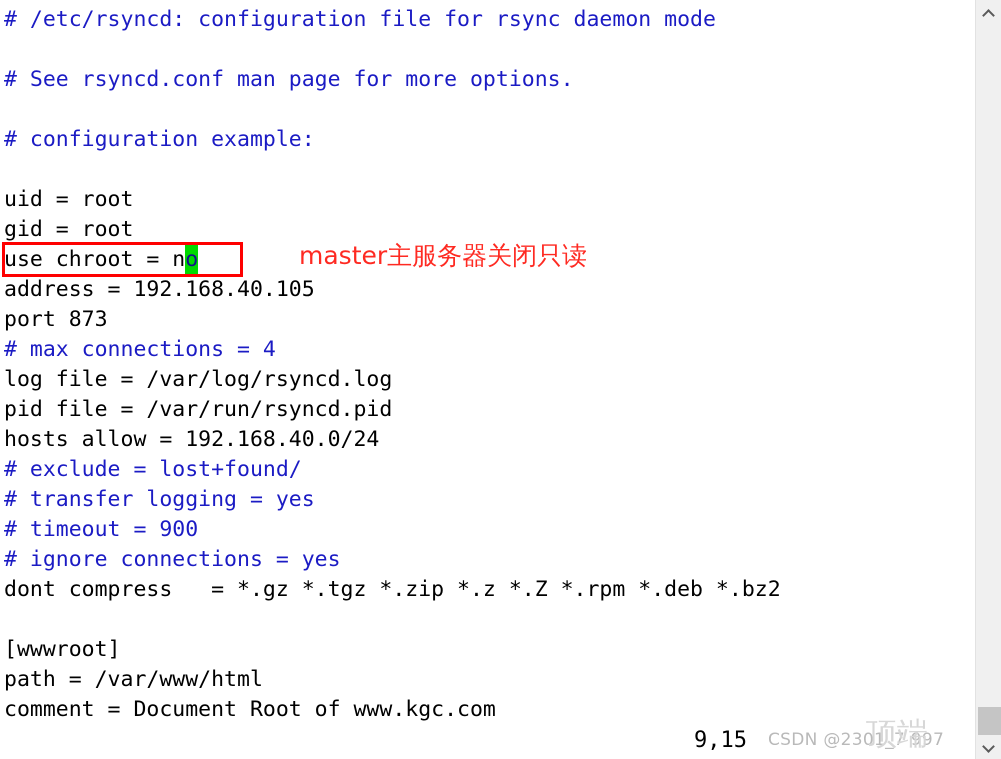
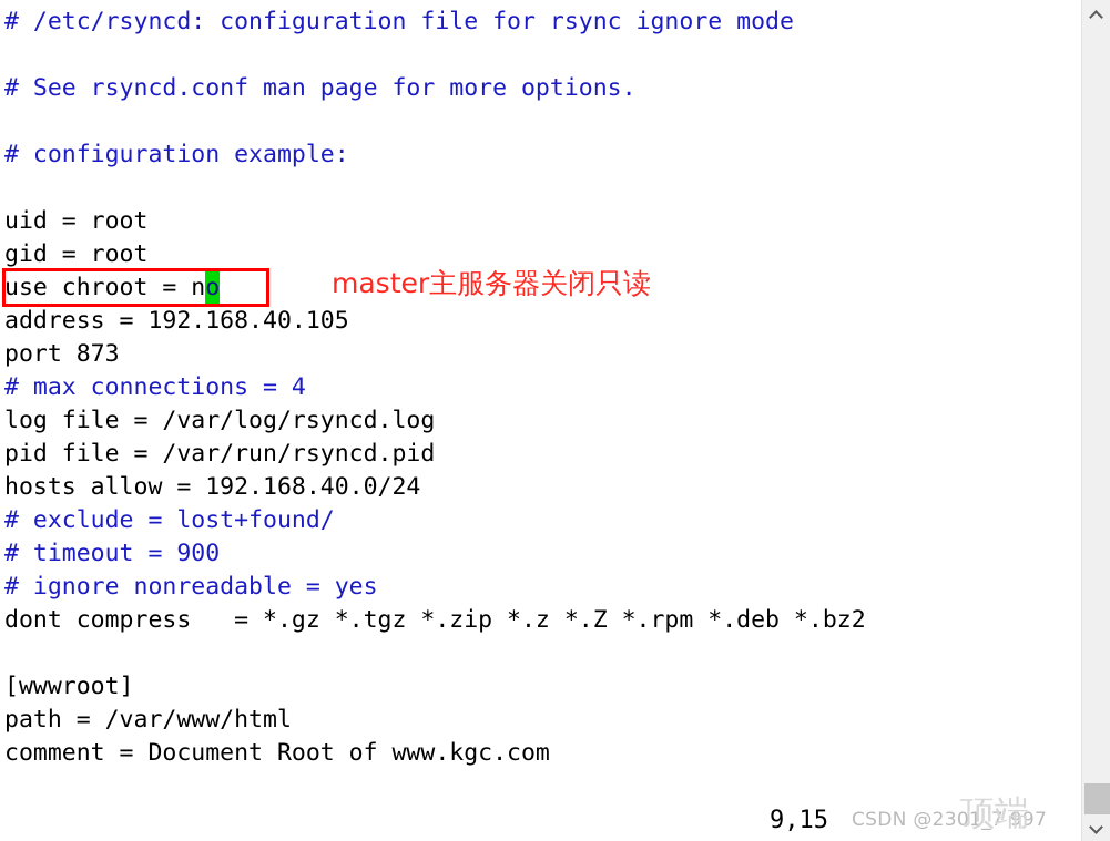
- # /etc/rsyncd: configuration file for rsync daemon mode
+ # /etc/rsyncd: configuration file for rsync ignore mode
  # See rsyncd.conf man page for more options.
  # configuration example:
  uid = root
  gid = root
  use chroot = no
  address = 192.168.40.105
  port 873
  # max connections = 4
  log file = /var/log/rsyncd.log
  pid file = /var/run/rsyncd.pid
  hosts allow = 192.168.40.0/24
  # exclude = lost+found/
- # transfer logging = yes
  # timeout = 900
- # ignore connections = yes
+ # ignore nonreadable = yes
  dont compress = *.gz *.tgz *.zip *.z *.Z *.rpm *.deb *.bz2
  [wwwroot]
  path = /var/www/html
  comment = Document Root of www.kgc.com
  master主服务器关闭只读
  9,15
  CSDN @2301_7 997
  顶端
